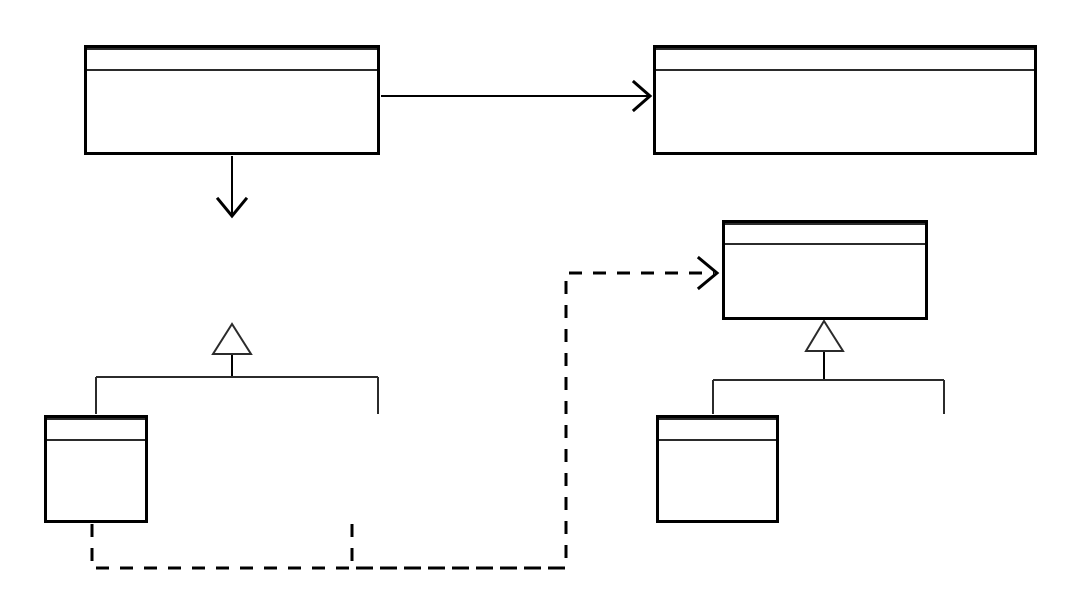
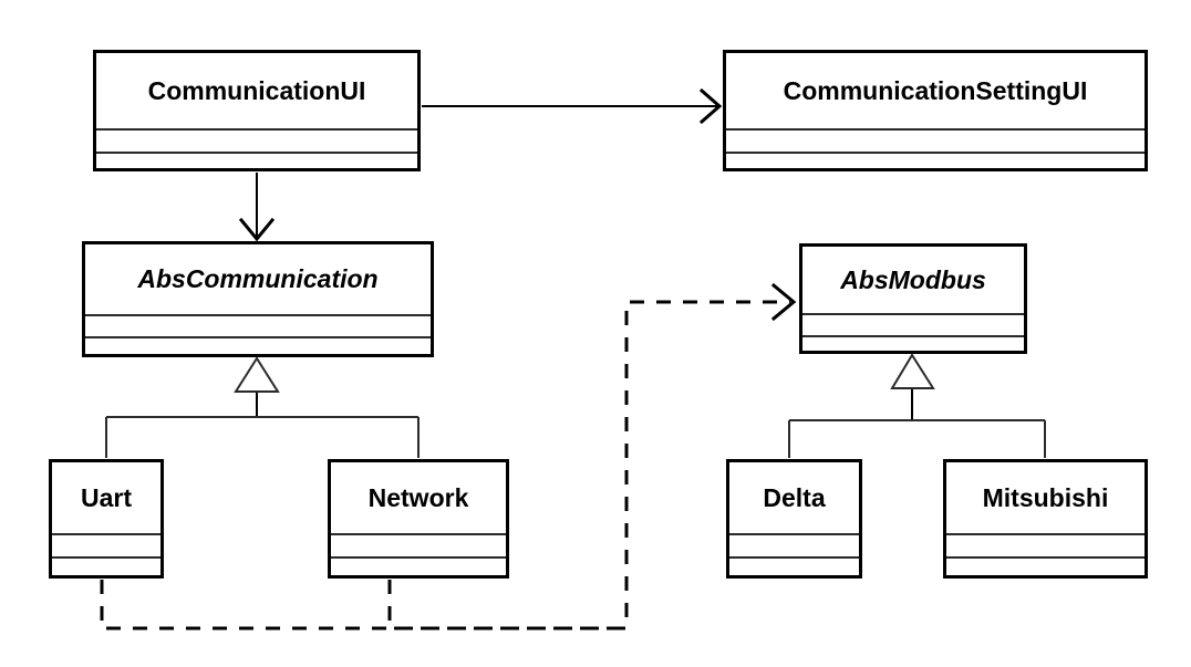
+ CommunicationUI
+ CommunicationSettingUI
+ AbsCommunication
+ AbsModbus
+ Uart
+ Network
+ Delta
+ Mitsubishi
